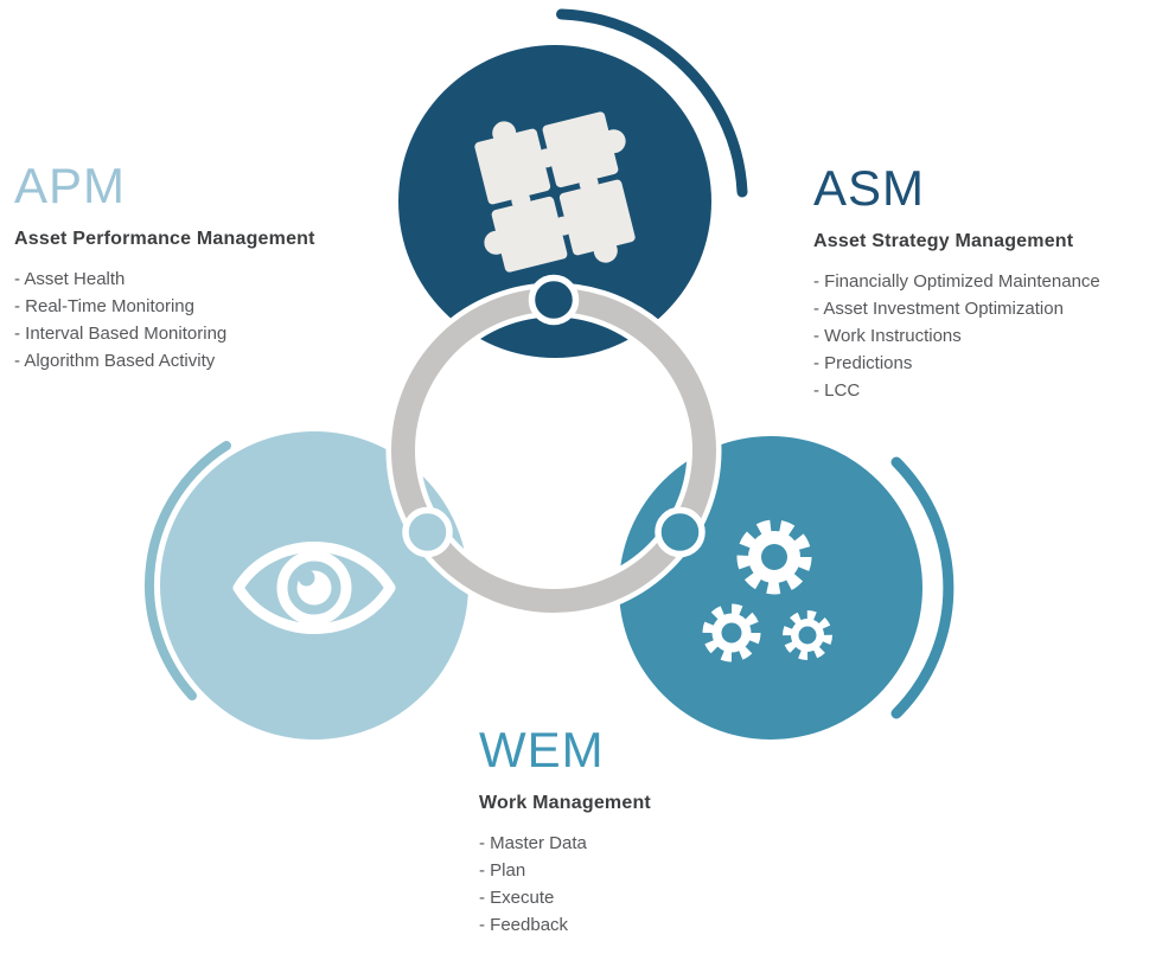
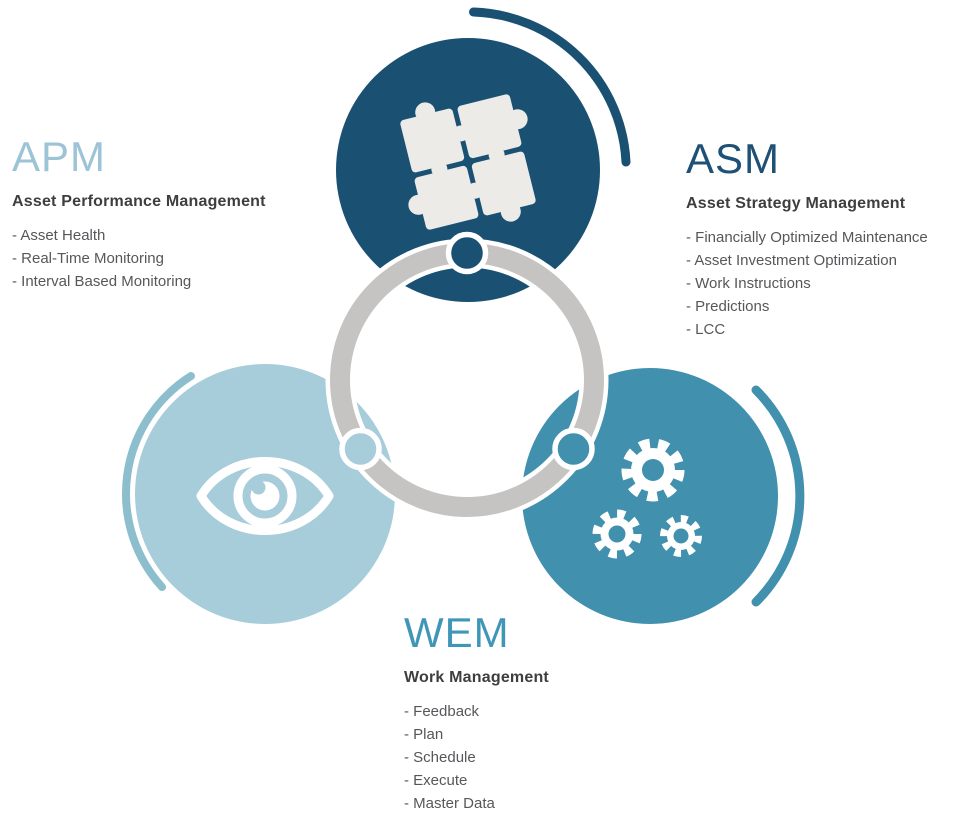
  APM
  Asset Performance Management
  - Asset Health
  - Real-Time Monitoring
  - Interval Based Monitoring
- - Algorithm Based Activity
  ASM
  Asset Strategy Management
  - Financially Optimized Maintenance
  - Asset Investment Optimization
  - Work Instructions
  - Predictions
  - LCC
  WEM
  Work Management
- - Master Data
+ - Feedback
  - Plan
+ - Schedule
  - Execute
- - Feedback
+ - Master Data
